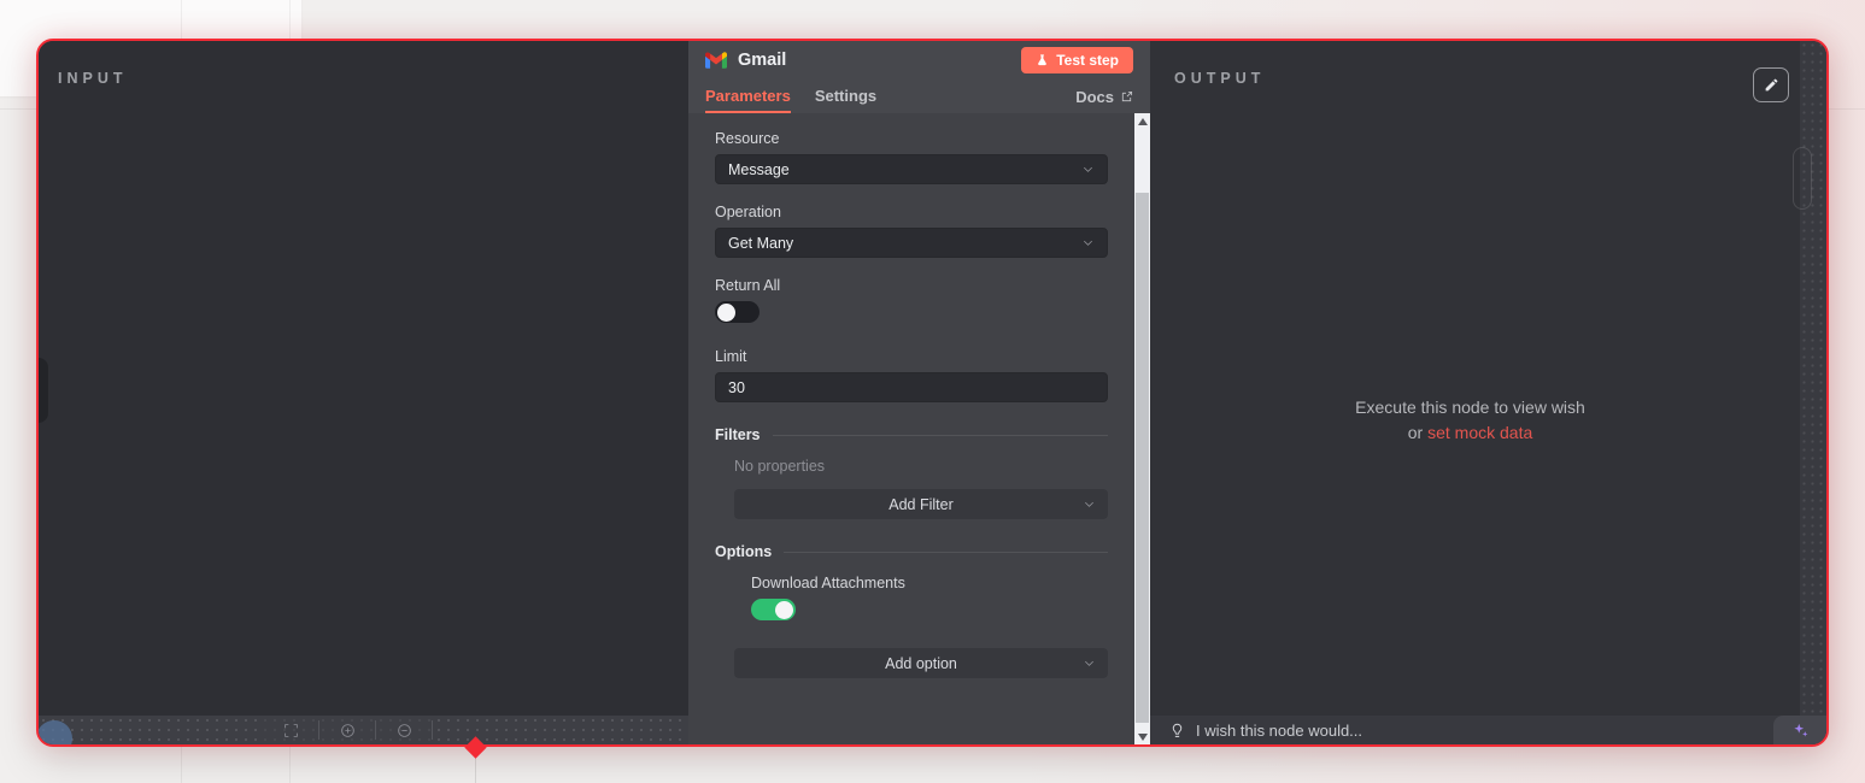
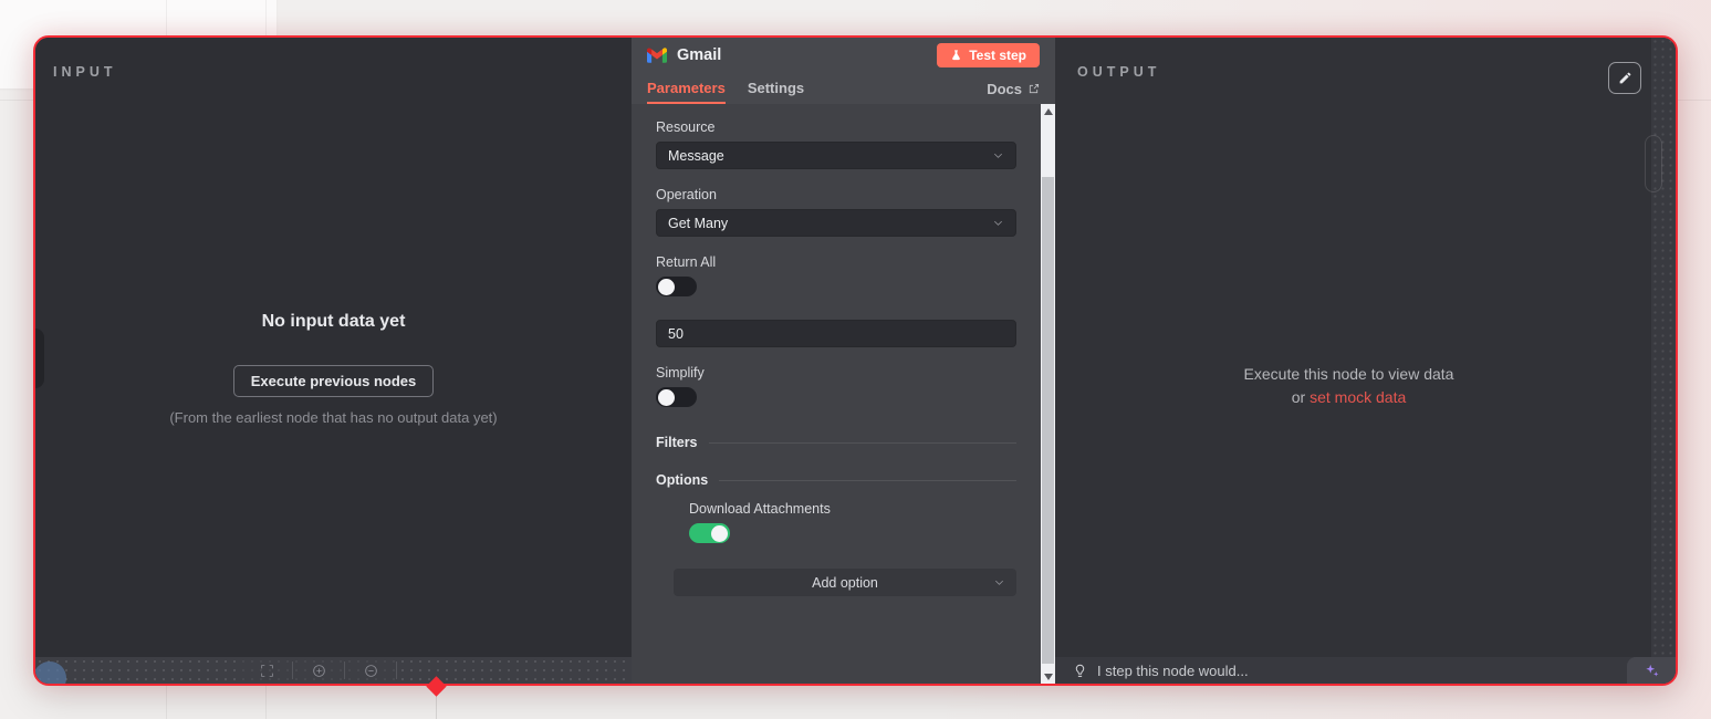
  INPUT
+ No input data yet
+ Execute previous nodes
+ (From the earliest node that has no output data yet)
  Gmail
  Test step
  Parameters
  Settings
  Docs
  Resource
  Message
  Operation
  Get Many
  Return All
- Limit
- 30
+ 50
+ Simplify
  Filters
- No properties
- Add Filter
  Options
  Download Attachments
  Add option
  OUTPUT
- Execute this node to view wish
+ Execute this node to view data
  or set mock data
- I wish this node would...
+ I step this node would...
